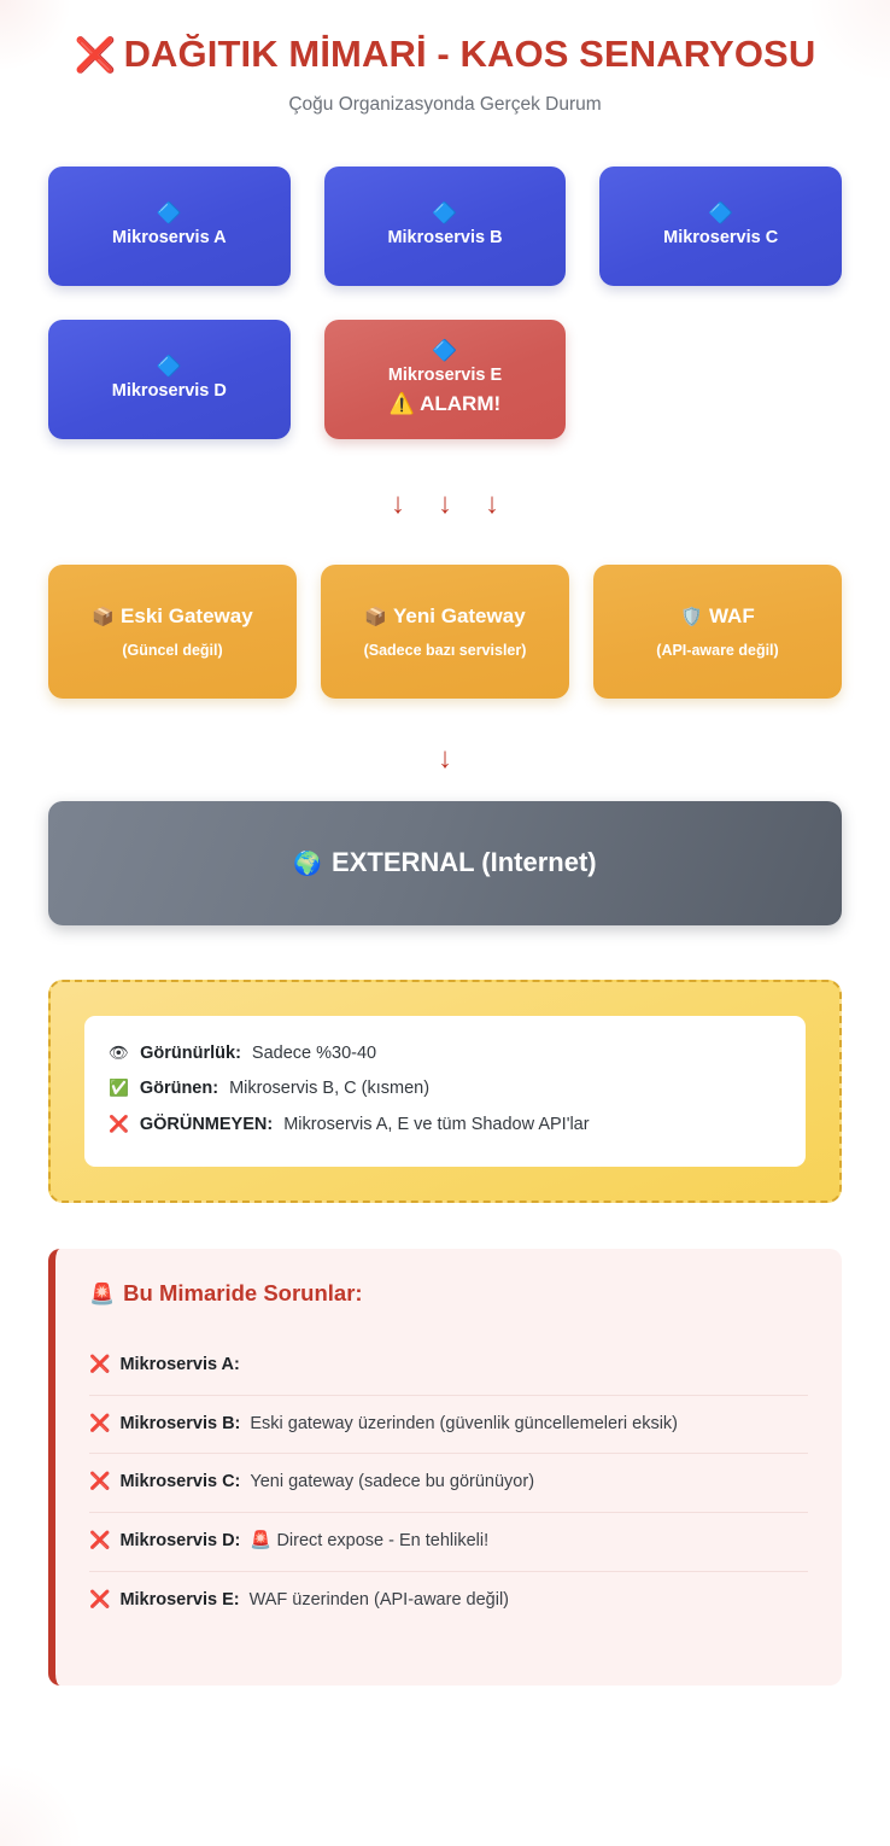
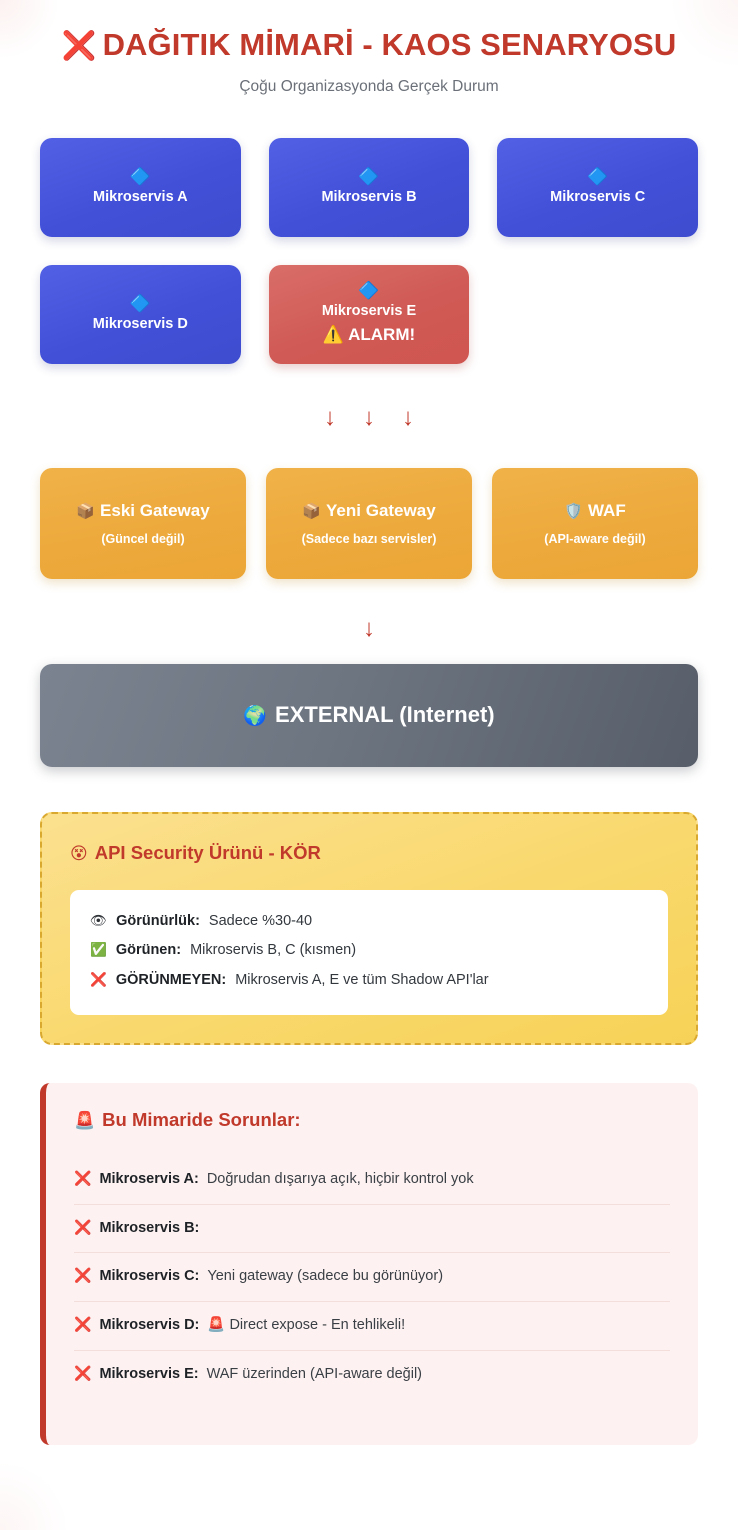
  ❌ DAĞITIK MİMARİ - KAOS SENARYOSU
  Çoğu Organizasyonda Gerçek Durum
  🔷
  Mikroservis A
  🔷
  Mikroservis B
  🔷
  Mikroservis C
  🔷
  Mikroservis D
  🔷
  Mikroservis E
  ⚠️ ALARM!
  ↓
  ↓
  ↓
  📦 Eski Gateway
  (Güncel değil)
  📦 Yeni Gateway
  (Sadece bazı servisler)
  🛡️ WAF
  (API-aware değil)
  ↓
  🌍 EXTERNAL (Internet)
+ 😵 API Security Ürünü - KÖR
  👁
  Görünürlük:
  Sadece %30-40
  ✅
  Görünen:
  Mikroservis B, C (kısmen)
  ❌
  GÖRÜNMEYEN:
  Mikroservis A, E ve tüm Shadow API'lar
  🚨 Bu Mimaride Sorunlar:
  ❌
  Mikroservis A:
+ Doğrudan dışarıya açık, hiçbir kontrol yok
  ❌
  Mikroservis B:
- Eski gateway üzerinden (güvenlik güncellemeleri eksik)
  ❌
  Mikroservis C:
  Yeni gateway (sadece bu görünüyor)
  ❌
  Mikroservis D:
  🚨 Direct expose - En tehlikeli!
  ❌
  Mikroservis E:
  WAF üzerinden (API-aware değil)
